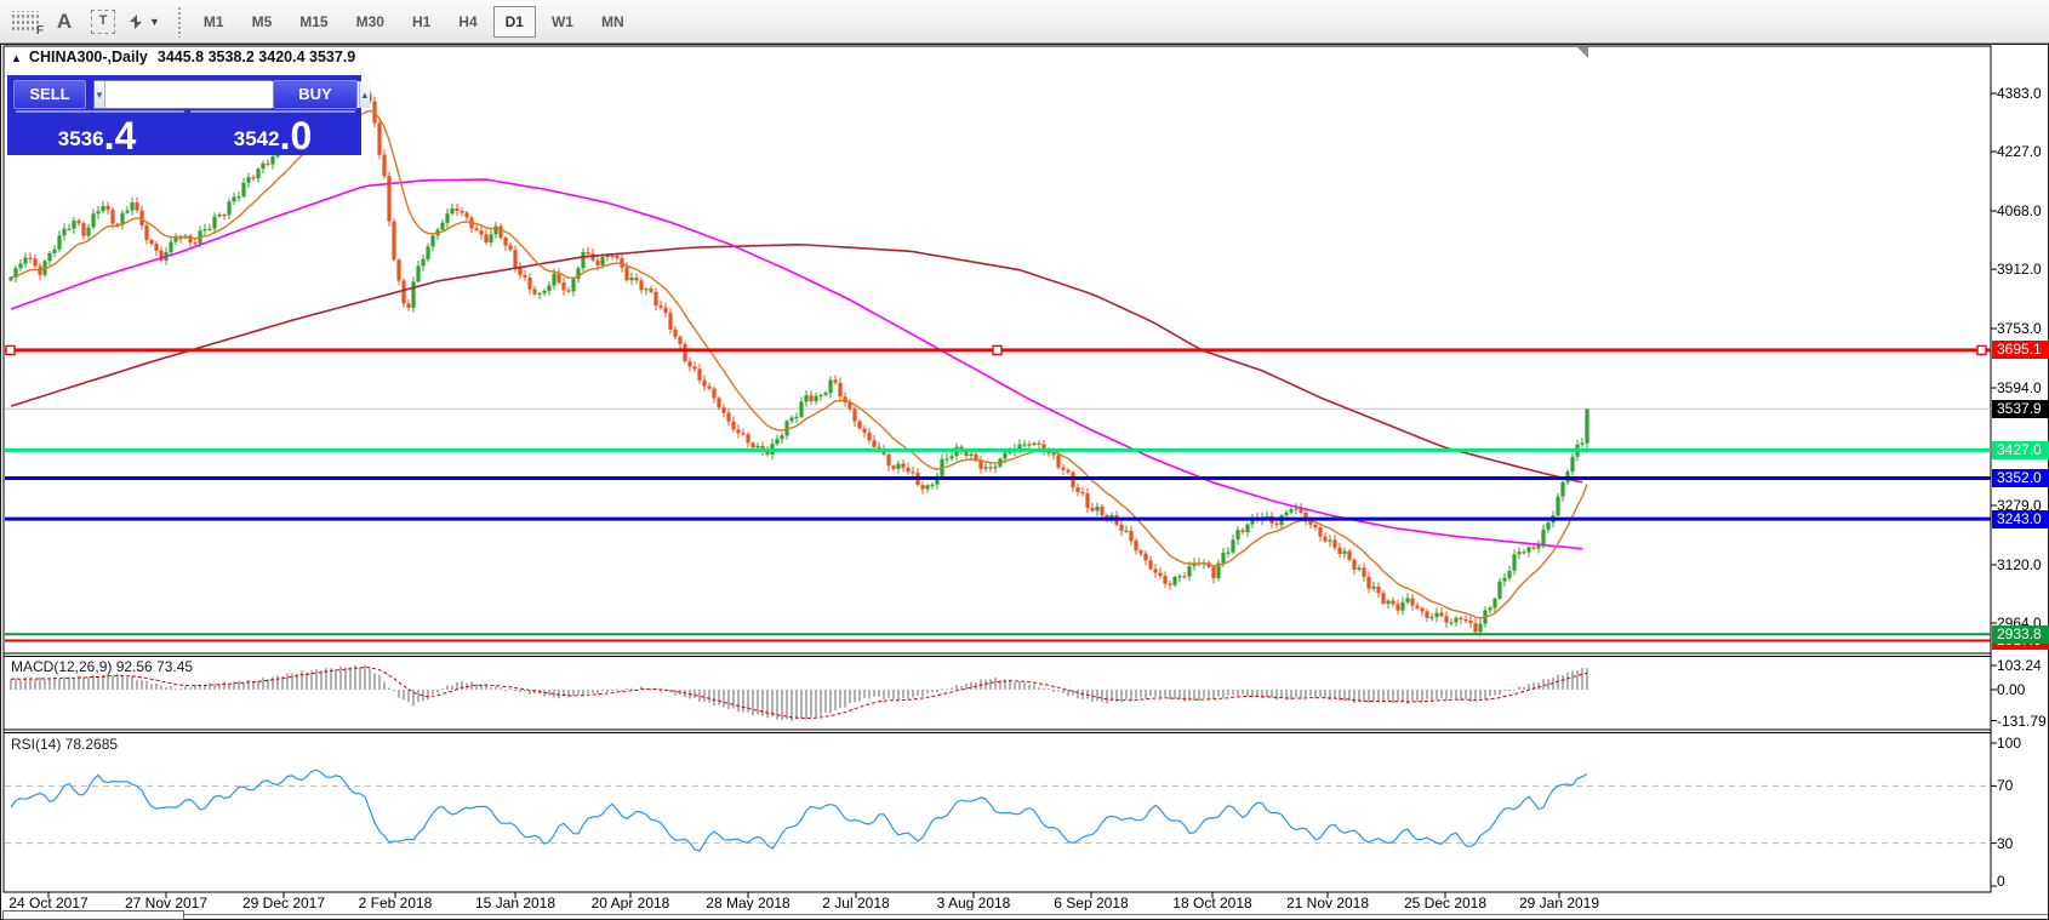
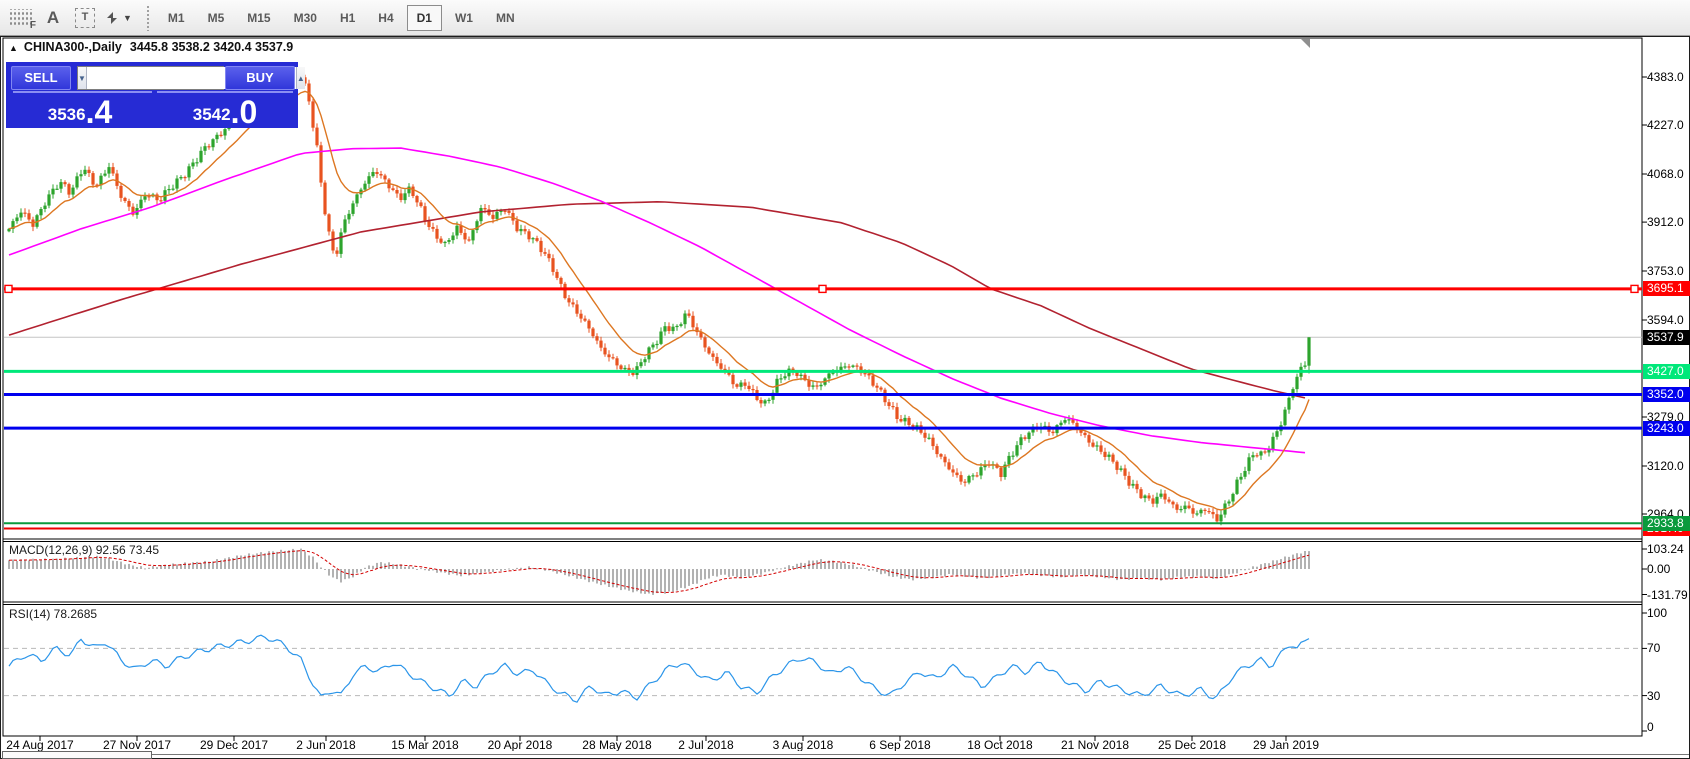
  F
  A
  T
  ▼
  M1
  M5
  M15
  M30
  H1
  H4
  D1
  W1
  MN
  ▲ CHINA300-,Daily 3445.8 3538.2 3420.4 3537.9
  SELL
  ▼
  ▲
  BUY
  3536
  .4
  3542
  .0
  MACD(12,26,9) 92.56 73.45
  RSI(14) 78.2685
  4383.0
  4227.0
  4068.0
  3912.0
  3753.0
  3594.0
  3279.0
  3120.0
  2964.0
  103.24
  0.00
  -131.79
  100
  70
  30
  0
  2933.8
  3695.1
  3537.9
  3427.0
  3352.0
  3243.0
- 24 Oct 2017
+ 24 Aug 2017
  27 Nov 2017
  29 Dec 2017
- 2 Feb 2018
+ 2 Jun 2018
- 15 Jan 2018
+ 15 Mar 2018
  20 Apr 2018
  28 May 2018
  2 Jul 2018
  3 Aug 2018
  6 Sep 2018
  18 Oct 2018
  21 Nov 2018
  25 Dec 2018
  29 Jan 2019
